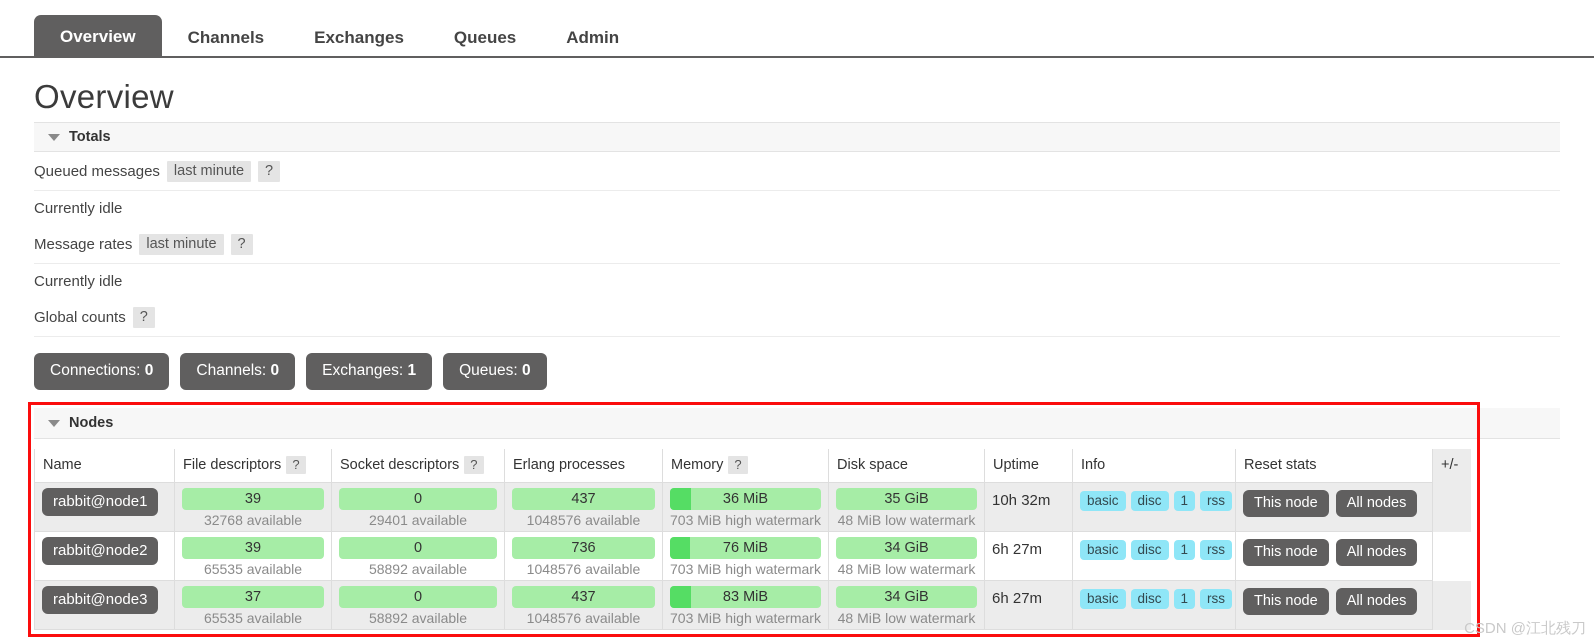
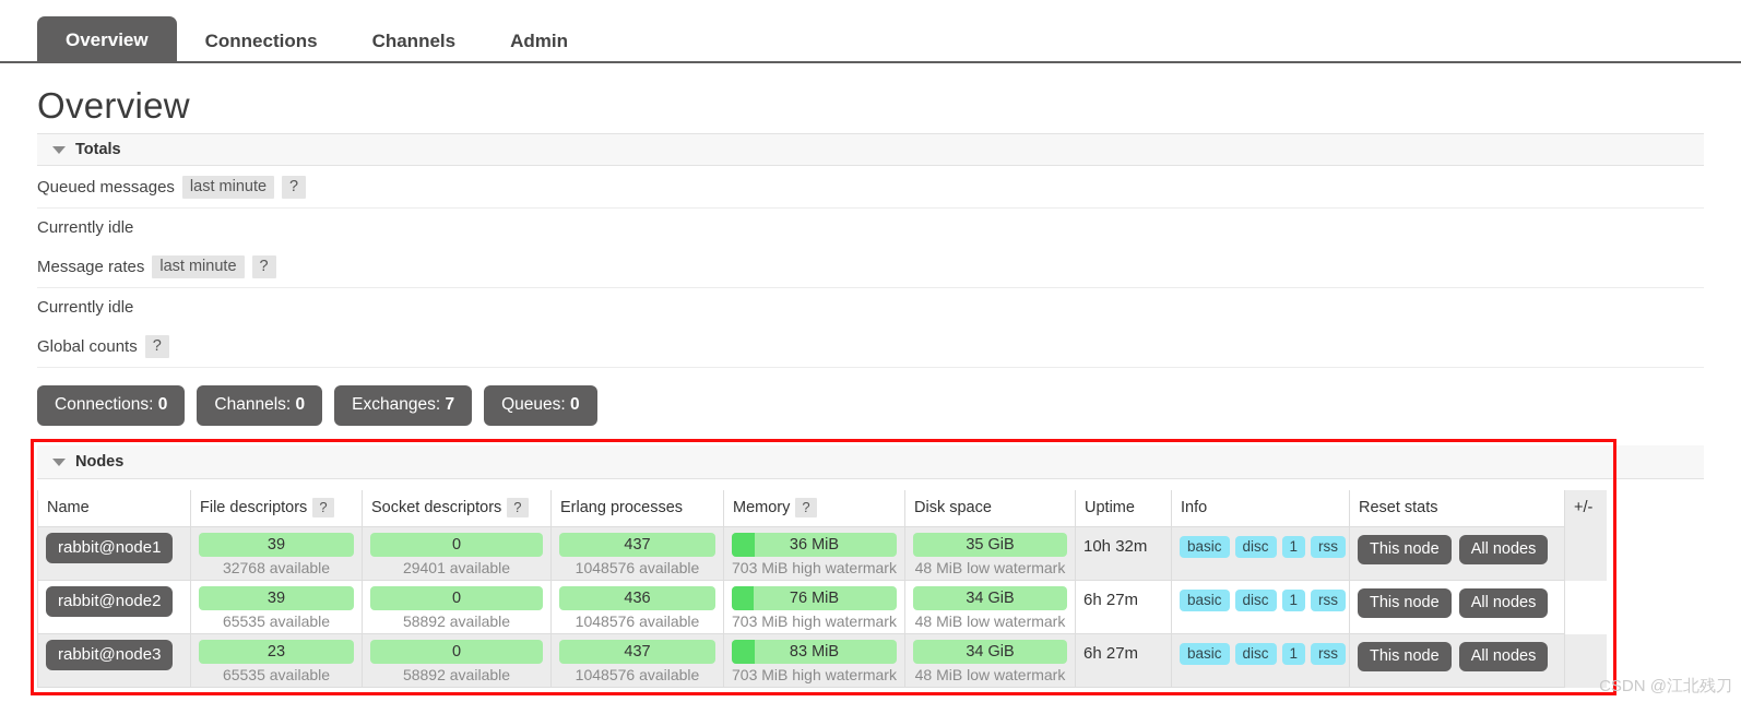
  Overview
+ Connections
  Channels
- Exchanges
- Queues
  Admin
  Overview
  Totals
  Queued messages
  last minute
  ?
  Currently idle
  Message rates
  last minute
  ?
  Currently idle
  Global counts
  ?
  Connections: 0
  Channels: 0
- Exchanges: 1
+ Exchanges: 7
  Queues: 0
  Nodes
  Name	File descriptors ?	Socket descriptors ?	Erlang processes	Memory ?	Disk space	Uptime	Info	Reset stats	+/-
  rabbit@node1	39 32768 available	0 29401 available	437 1048576 available	36 MiB 703 MiB high watermark	35 GiB 48 MiB low watermark	10h 32m	basic disc 1 rss	This node All nodes
- rabbit@node2	39 65535 available	0 58892 available	736 1048576 available	76 MiB 703 MiB high watermark	34 GiB 48 MiB low watermark	6h 27m	basic disc 1 rss	This node All nodes
+ rabbit@node2	39 65535 available	0 58892 available	436 1048576 available	76 MiB 703 MiB high watermark	34 GiB 48 MiB low watermark	6h 27m	basic disc 1 rss	This node All nodes
- rabbit@node3	37 65535 available	0 58892 available	437 1048576 available	83 MiB 703 MiB high watermark	34 GiB 48 MiB low watermark	6h 27m	basic disc 1 rss	This node All nodes
+ rabbit@node3	23 65535 available	0 58892 available	437 1048576 available	83 MiB 703 MiB high watermark	34 GiB 48 MiB low watermark	6h 27m	basic disc 1 rss	This node All nodes
  CSDN @江北残刀
